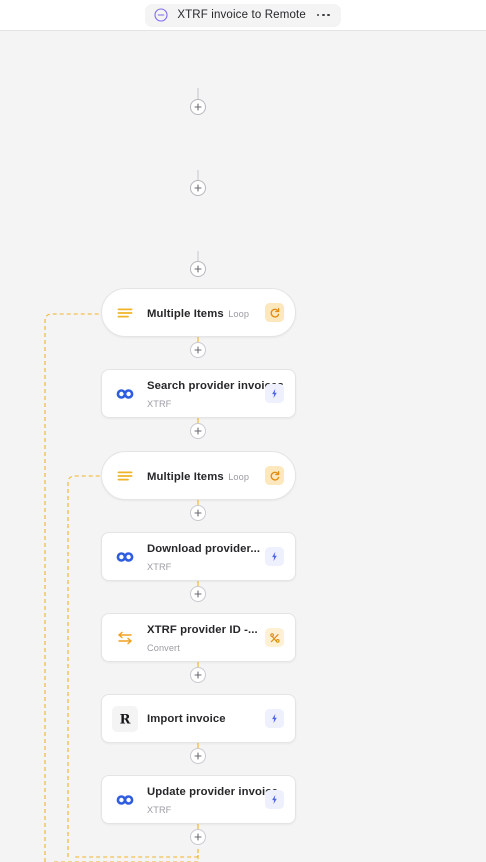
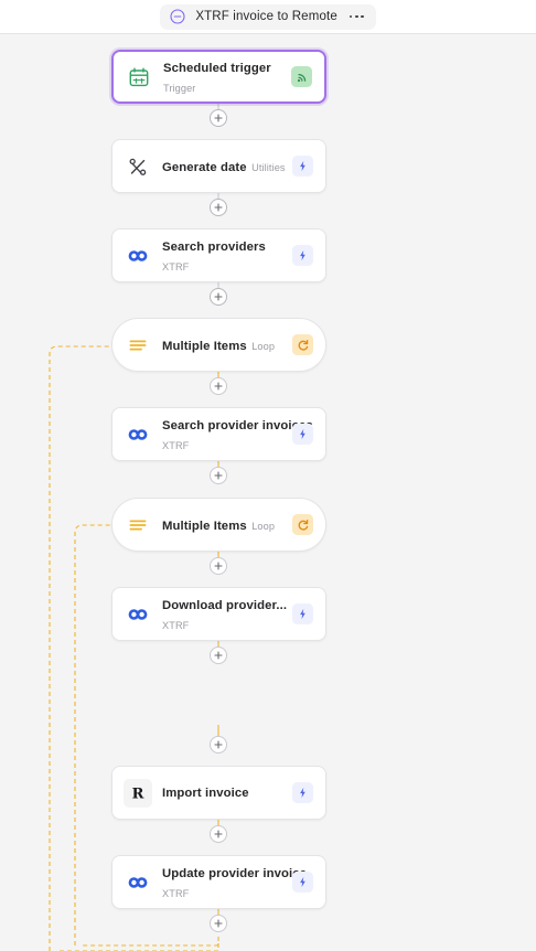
  XTRF invoice to Remote
+ Scheduled trigger Trigger
+ Generate date Utilities
+ Search providers XTRF
  Multiple Items Loop
  Search provider invoi XTRF
  Multiple Items Loop
  Download provider... XTRF
- XTRF provider ID -... Convert
  R
  Import invoice
  Update provider invoi XTRF
